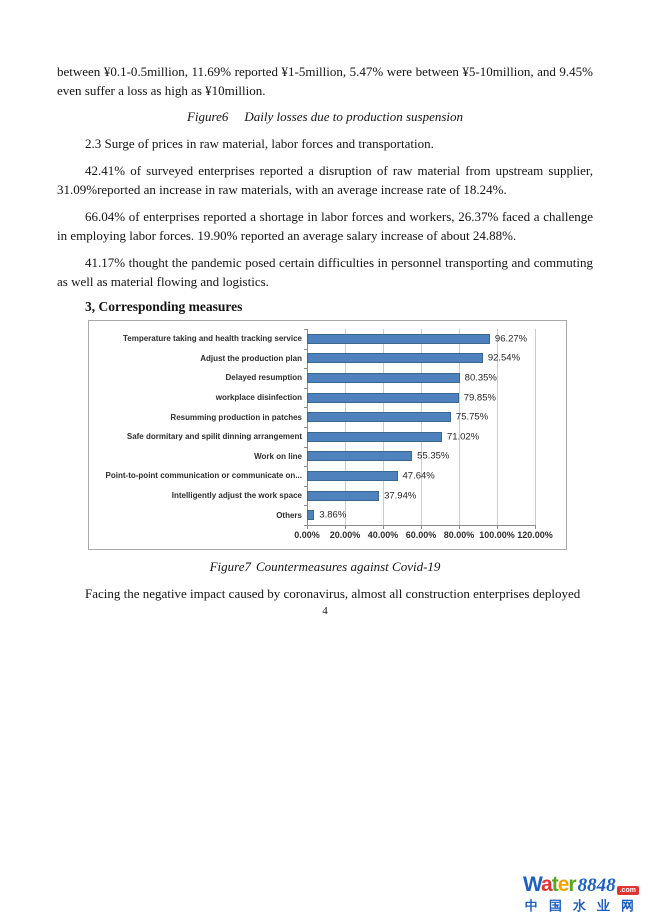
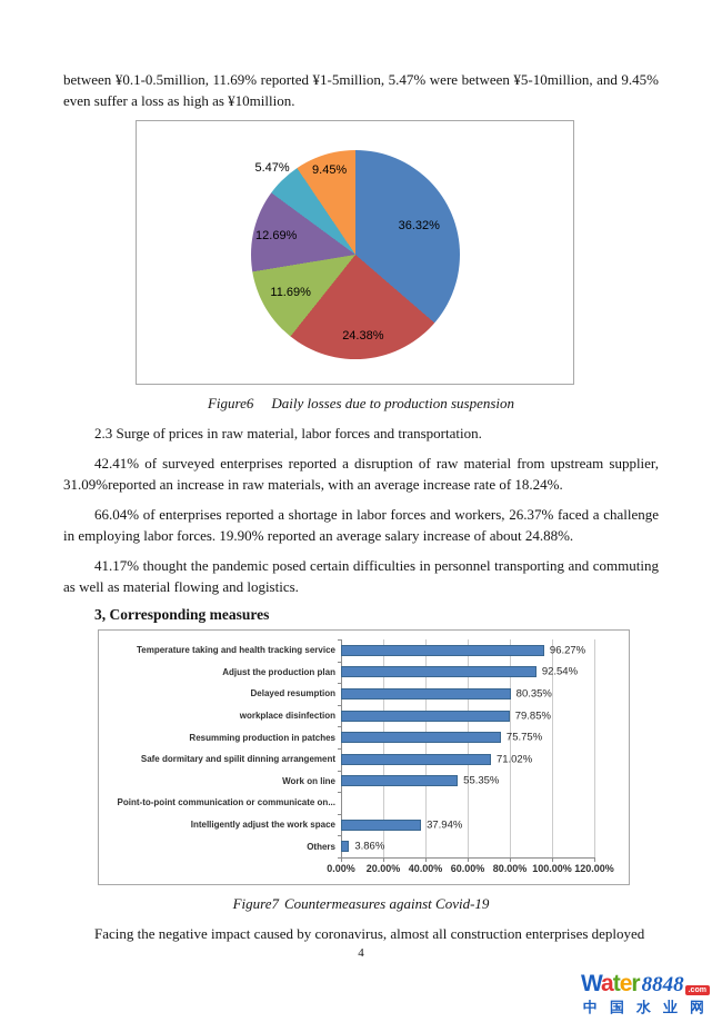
  between ¥0.1-0.5million, 11.69% reported ¥1-5million, 5.47% were between ¥5-10million, and 9.45% even suffer a loss as high as ¥10million.
+ 36.32%
+ 24.38%
+ 11.69%
+ 12.69%
+ 5.47%
+ 9.45%
  Figure6 Daily losses due to production suspension
  2.3 Surge of prices in raw material, labor forces and transportation.
  42.41% of surveyed enterprises reported a disruption of raw material from upstream supplier, 31.09%reported an increase in raw materials, with an average increase rate of 18.24%.
  66.04% of enterprises reported a shortage in labor forces and workers, 26.37% faced a challenge in employing labor forces. 19.90% reported an average salary increase of about 24.88%.
  41.17% thought the pandemic posed certain difficulties in personnel transporting and commuting as well as material flowing and logistics.
  3, Corresponding measures
  Temperature taking and health tracking service
  96.27%
  Adjust the production plan
  92.54%
  Delayed resumption
  80.35%
  workplace disinfection
  79.85%
  Resumming production in patches
  75.75%
  Safe dormitary and spilit dinning arrangement
  71.02%
  Work on line
  55.35%
  Point-to-point communication or communicate on...
- 47.64%
  Intelligently adjust the work space
  37.94%
  Others
  3.86%
  0.00%
  20.00%
  40.00%
  60.00%
  80.00%
  100.00%
  120.00%
  Figure7 Countermeasures against Covid-19
  Facing the negative impact caused by coronavirus, almost all construction enterprises deployed
  4
  Water
  8848
  中国水业网
